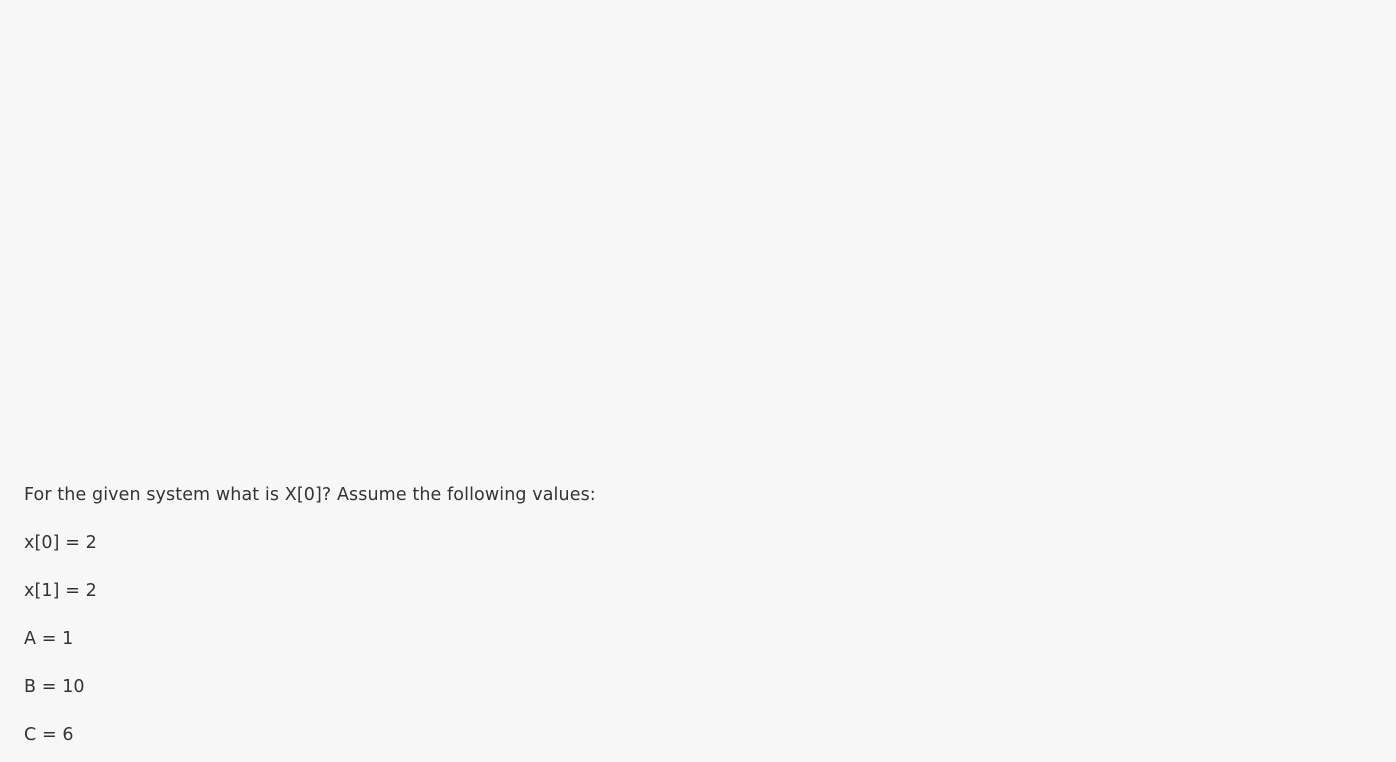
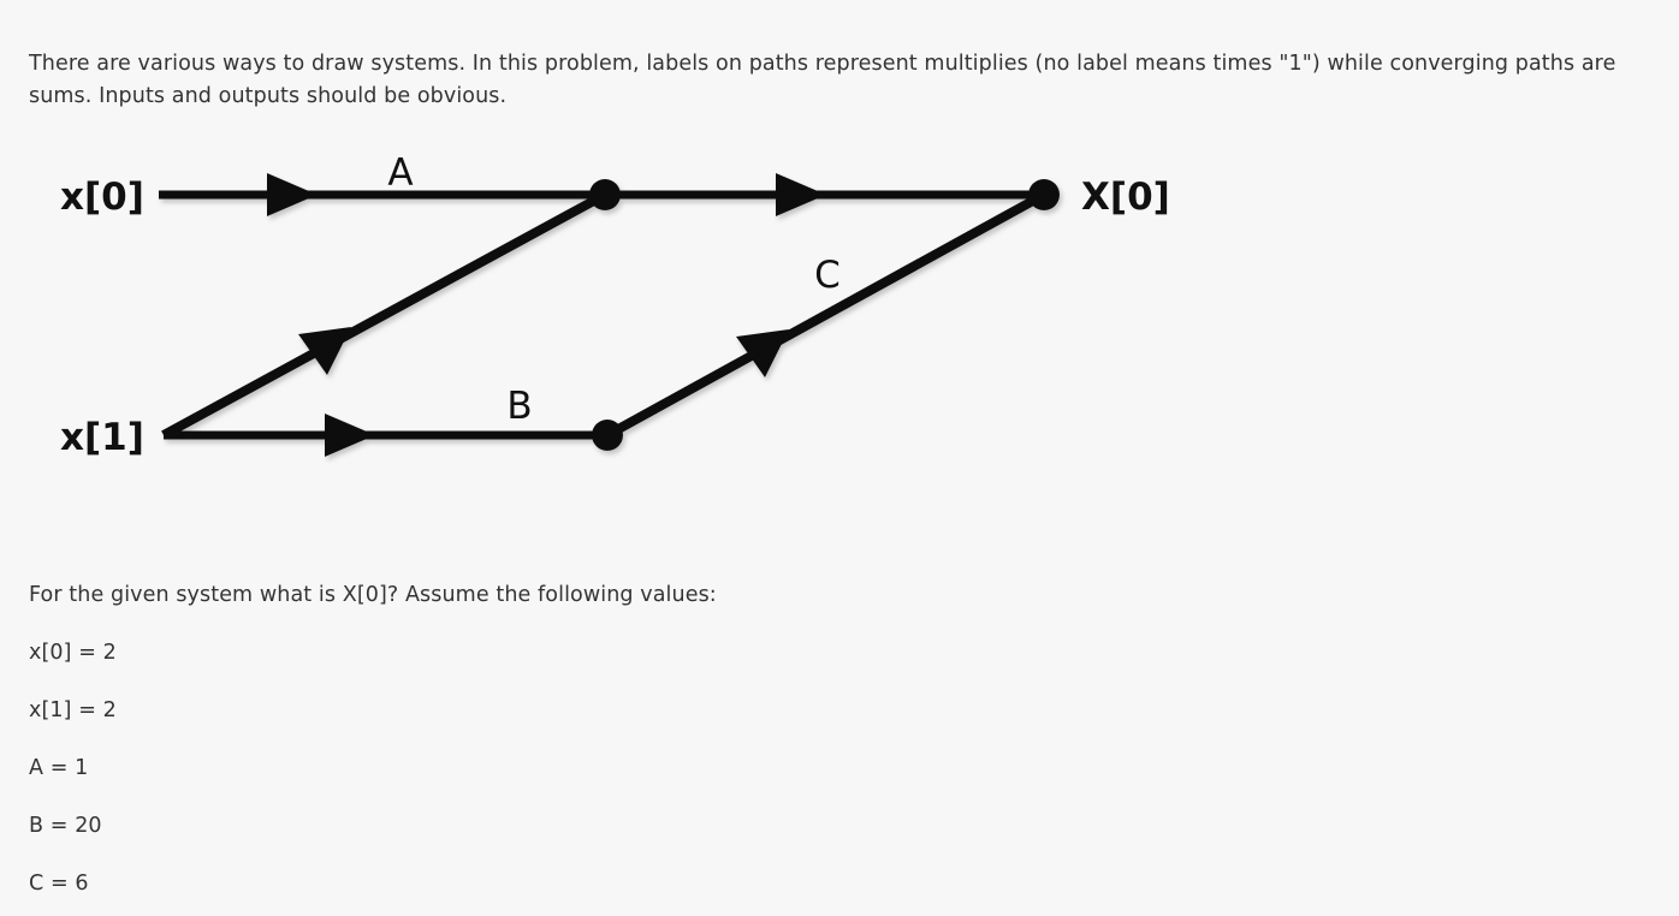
+ There are various ways to draw systems. In this problem, labels on paths represent multiplies (no label means times "1") while converging paths are sums. Inputs and outputs should be obvious.
+ x[0]
+ x[1]
+ X[0]
+ A
+ B
+ C
  For the given system what is X[0]? Assume the following values:
  x[0] = 2
  x[1] = 2
  A = 1
- B = 10
+ B = 20
  C = 6
